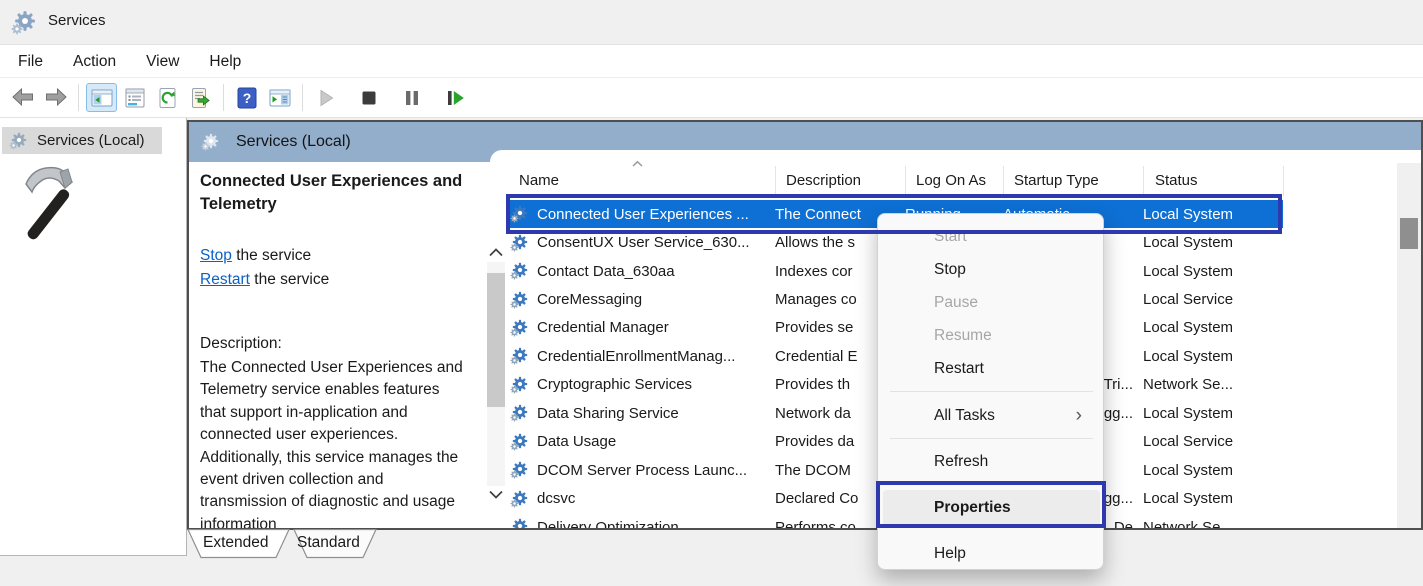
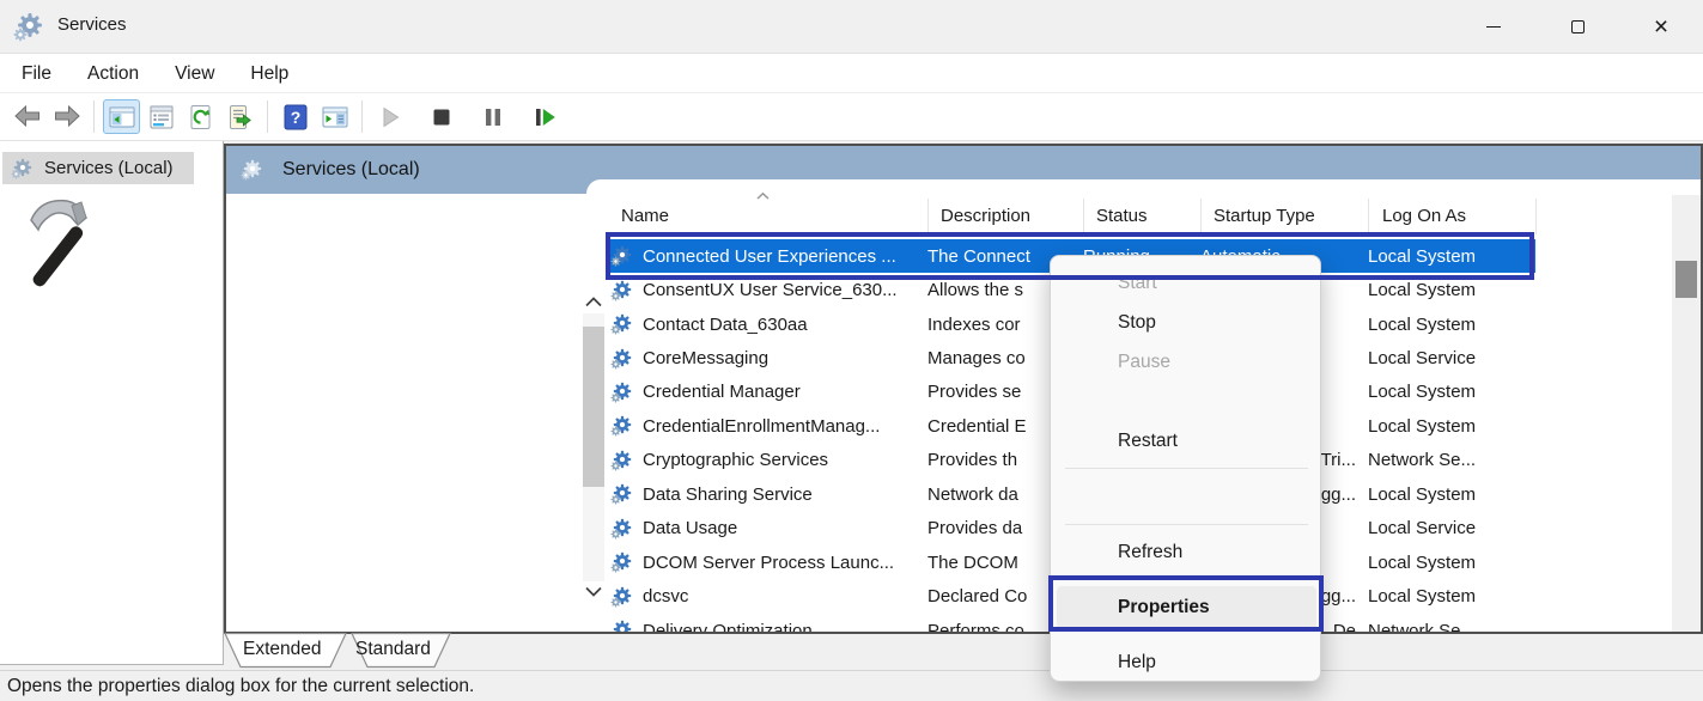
  Services
+ ×
  File
  Action
  View
  Help
  ?
  Services (Local)
  Services (Local)
- Connected User Experiences and Telemetry
- Stop the service
- Restart the service
- Description:
- The Connected User Experiences and Telemetry service enables features that support in-application and connected user experiences. Additionally, this service manages the event driven collection and transmission of diagnostic and usage information
  Name
  Description
- Log On As
+ Status
  Startup Type
- Status
+ Log On As
  Connected User Experiences ...
  The Connect
  Local System
  ConsentUX User Service_630...
  Allows the s
  Local System
  Contact Data_630aa
  Indexes cor
  Local System
  CoreMessaging
  Manages co
  Local Service
  Credential Manager
  Provides se
  Local System
  CredentialEnrollmentManag...
  Credential E
  Local System
  Cryptographic Services
  Provides th
  Tri...
  Network Se...
  Data Sharing Service
  Network da
  gg...
  Local System
  Data Usage
  Provides da
  Local Service
  DCOM Server Process Launc...
  The DCOM
  Local System
  dcsvc
  Declared Co
  gg...
  Local System
  Delivery Optimization
  Performs co
  De
  Network Se...
  Extended
  Standard
+ Opens the properties dialog box for the current selection.
  Start
  Stop
  Pause
- Resume
  Restart
- All Tasks
- ›
  Refresh
  Properties
  Help
